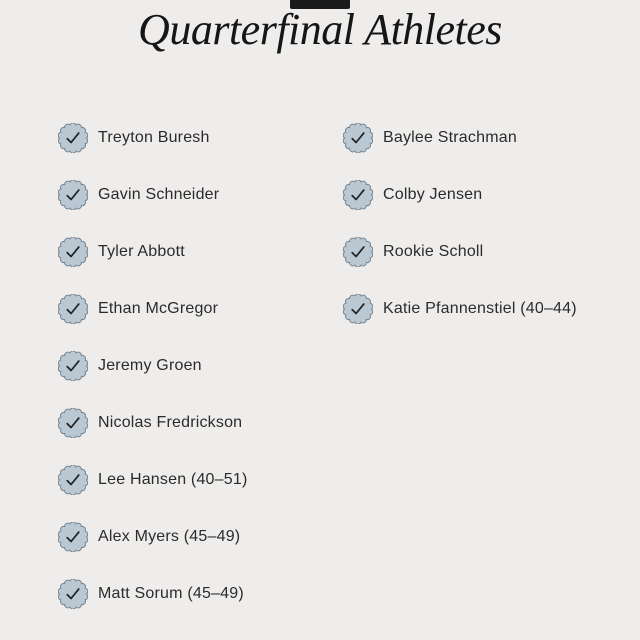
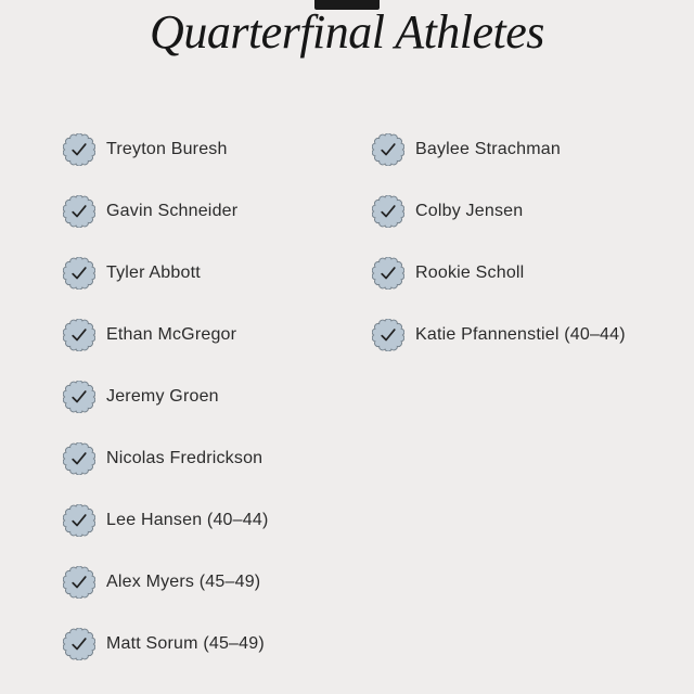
  Quarterfinal Athletes
  Treyton Buresh
  Gavin Schneider
  Tyler Abbott
  Ethan McGregor
  Jeremy Groen
  Nicolas Fredrickson
- Lee Hansen (40–51)
+ Lee Hansen (40–44)
  Alex Myers (45–49)
  Matt Sorum (45–49)
  Baylee Strachman
  Colby Jensen
  Rookie Scholl
  Katie Pfannenstiel (40–44)
